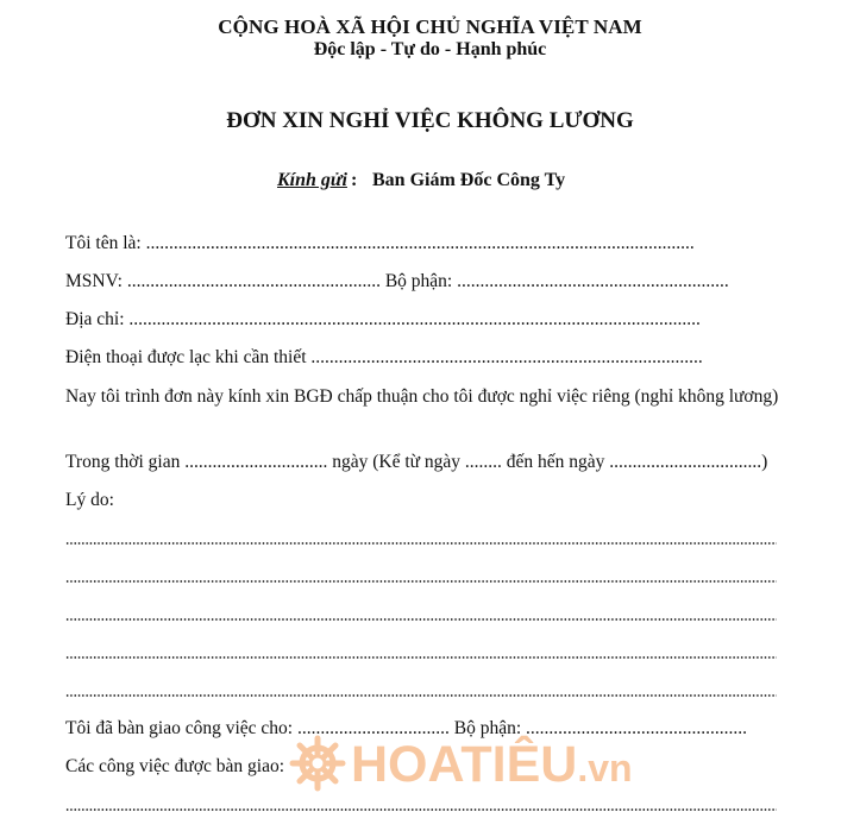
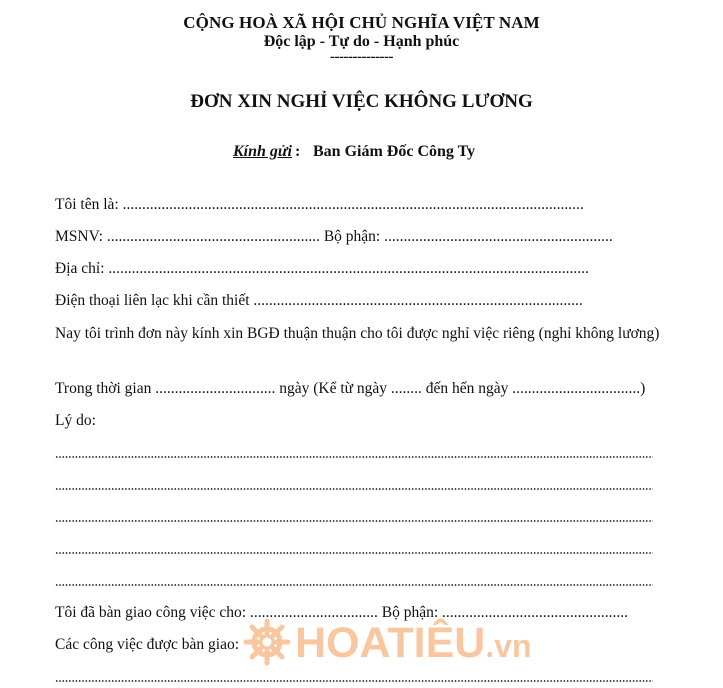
  CỘNG HOÀ XÃ HỘI CHỦ NGHĨA VIỆT NAM
  Độc lập - Tự do - Hạnh phúc
+ --------------
  ĐƠN XIN NGHỈ VIỆC KHÔNG LƯƠNG
  Kính gửi
  :
  Ban Giám Đốc Công Ty
  Tôi tên là: .......................................................................................................................
  MSNV: ....................................................... Bộ phận: ...........................................................
  Địa chỉ: ............................................................................................................................
- Điện thoại được lạc khi cần thiết .....................................................................................
+ Điện thoại liên lạc khi cần thiết .....................................................................................
- Nay tôi trình đơn này kính xin BGĐ chấp thuận cho tôi được nghỉ việc riêng (nghỉ không lương)
+ Nay tôi trình đơn này kính xin BGĐ thuận thuận cho tôi được nghỉ việc riêng (nghỉ không lương)
  Trong thời gian ............................... ngày (Kể từ ngày ........ đến hến ngày .................................)
  Lý do:
  Tôi đã bàn giao công việc cho: ................................. Bộ phận: ................................................
  Các công việc được bàn giao:
  HOATIÊU.vn
